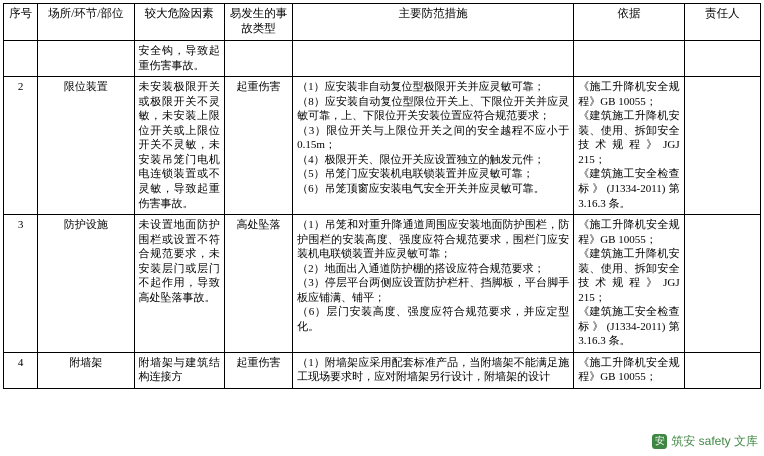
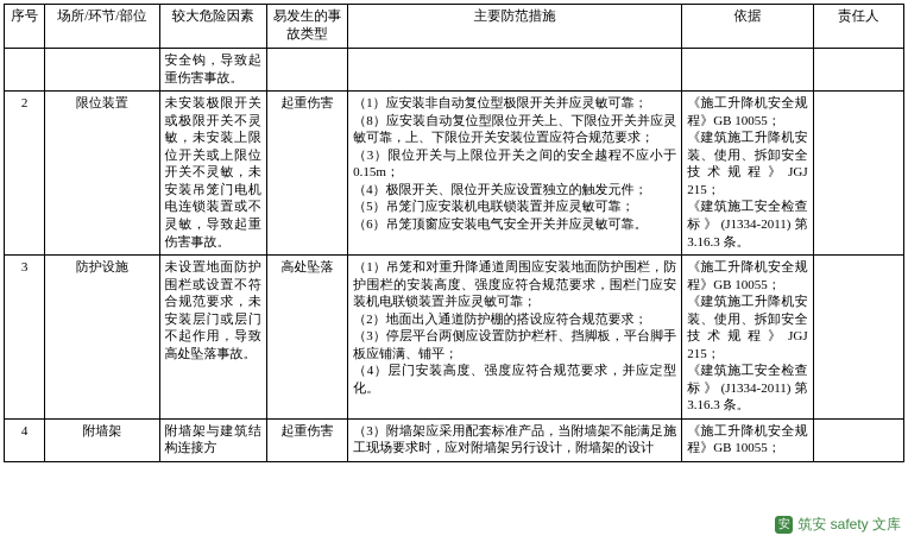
  序号	场所/环节/部位	较大危险因素	易发生的事故类型	主要防范措施	依据	责任人
  		安全钩，导致起重伤害事故。
  2	限位装置	未安装极限开关或极限开关不灵敏，未安装上限位开关或上限位开关不灵敏，未安装吊笼门电机电连锁装置或不灵敏，导致起重伤害事故。	起重伤害	（1）应安装非自动复位型极限开关并应灵敏可靠； （8）应安装自动复位型限位开关上、下限位开关并应灵敏可靠，上、下限位开关安装位置应符合规范要求； （3）限位开关与上限位开关之间的安全越程不应小于0.15m； （4）极限开关、限位开关应设置独立的触发元件； （5）吊笼门应安装机电联锁装置并应灵敏可靠； （6）吊笼顶窗应安装电气安全开关并应灵敏可靠。	《施工升降机安全规程》GB 10055； 《建筑施工升降机安装、使用、拆卸安全技术规程》JGJ 215； 《建筑施工安全检查标》(J1334-2011)第 3.16.3 条。
- 3	防护设施	未设置地面防护围栏或设置不符合规范要求，未安装层门或层门不起作用，导致高处坠落事故。	高处坠落	（1）吊笼和对重升降通道周围应安装地面防护围栏，防护围栏的安装高度、强度应符合规范要求，围栏门应安装机电联锁装置并应灵敏可靠； （2）地面出入通道防护棚的搭设应符合规范要求； （3）停层平台两侧应设置防护栏杆、挡脚板，平台脚手板应铺满、铺平； （6）层门安装高度、强度应符合规范要求，并应定型化。	《施工升降机安全规程》GB 10055； 《建筑施工升降机安装、使用、拆卸安全技术规程》JGJ 215； 《建筑施工安全检查标》(J1334-2011)第 3.16.3 条。
+ 3	防护设施	未设置地面防护围栏或设置不符合规范要求，未安装层门或层门不起作用，导致高处坠落事故。	高处坠落	（1）吊笼和对重升降通道周围应安装地面防护围栏，防护围栏的安装高度、强度应符合规范要求，围栏门应安装机电联锁装置并应灵敏可靠； （2）地面出入通道防护棚的搭设应符合规范要求； （3）停层平台两侧应设置防护栏杆、挡脚板，平台脚手板应铺满、铺平； （4）层门安装高度、强度应符合规范要求，并应定型化。	《施工升降机安全规程》GB 10055； 《建筑施工升降机安装、使用、拆卸安全技术规程》JGJ 215； 《建筑施工安全检查标》(J1334-2011)第 3.16.3 条。
- 4	附墙架	附墙架与建筑结构连接方	起重伤害	（1）附墙架应采用配套标准产品，当附墙架不能满足施工现场要求时，应对附墙架另行设计，附墙架的设计	《施工升降机安全规程》GB 10055；
+ 4	附墙架	附墙架与建筑结构连接方	起重伤害	（3）附墙架应采用配套标准产品，当附墙架不能满足施工现场要求时，应对附墙架另行设计，附墙架的设计	《施工升降机安全规程》GB 10055；
  安
  筑安 safety 文库
